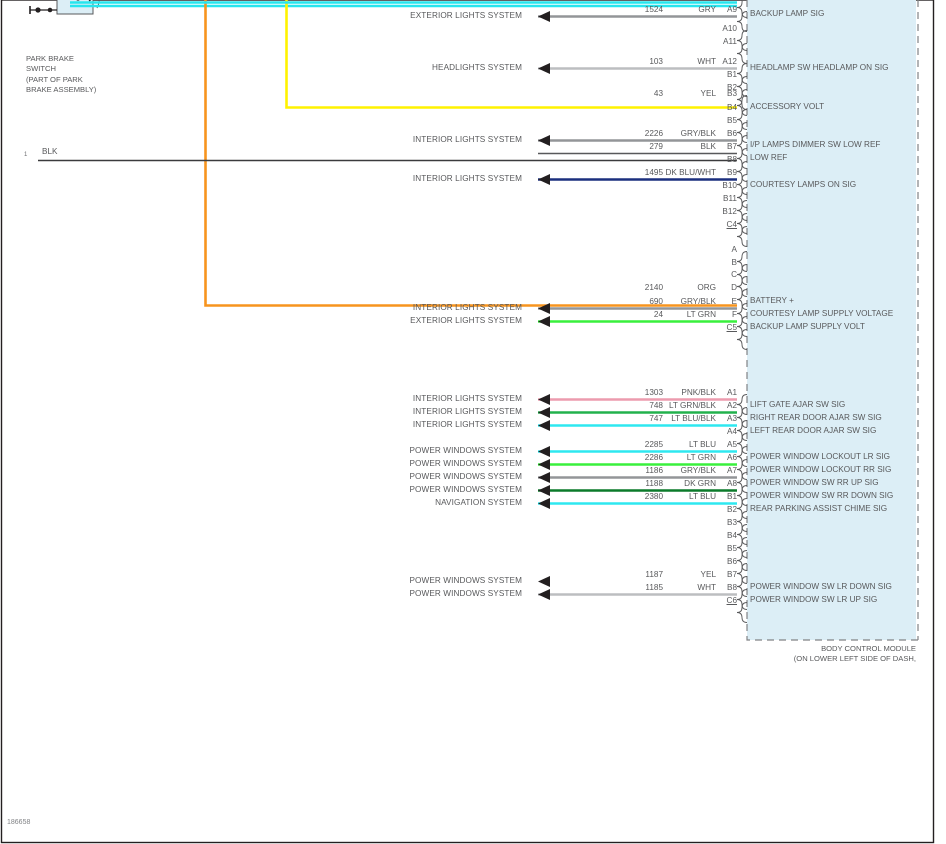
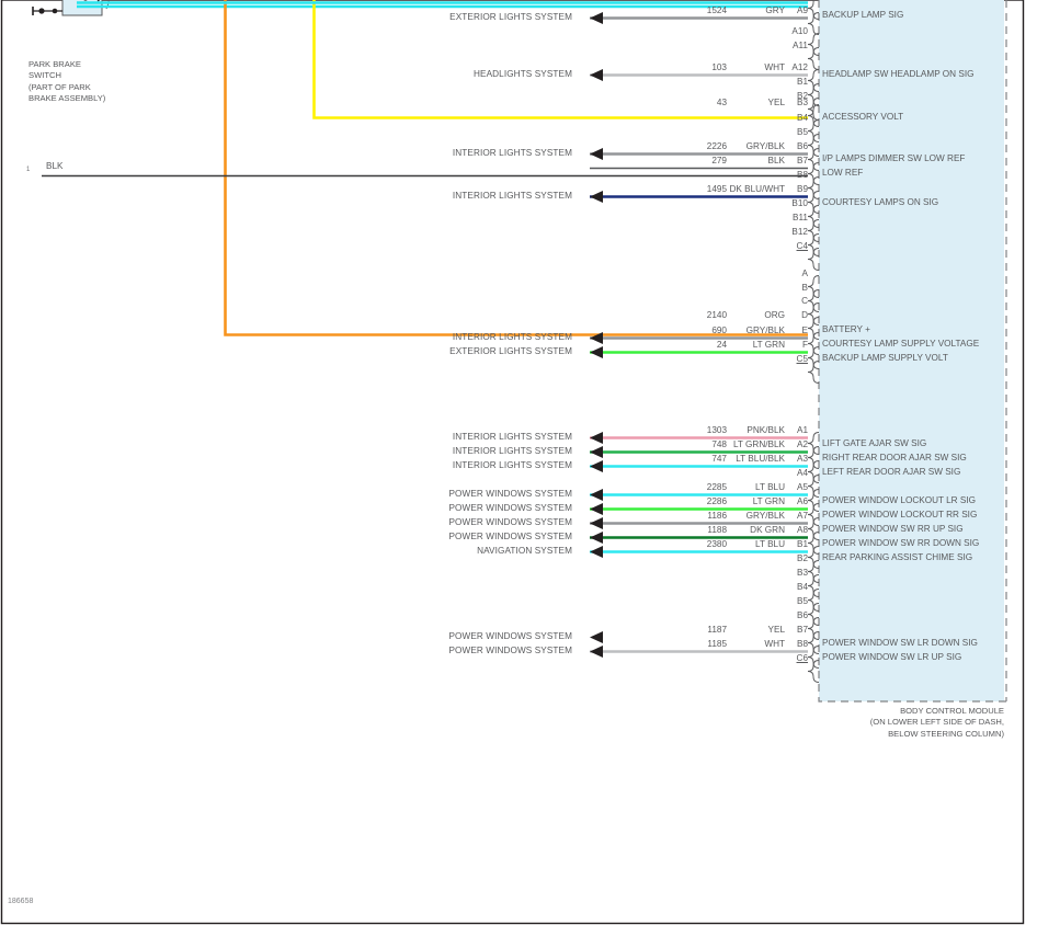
  BLK
  EXTERIOR LIGHTS SYSTEM
  1524
  GRY
  A9
  BACKUP LAMP SIG
  A10
  A11
  HEADLIGHTS SYSTEM
  103
  WHT
  A12
  B1
  HEADLAMP SW HEADLAMP ON SIG
  B2
  43
  YEL
  B3
  B4
  ACCESSORY VOLT
  B5
  INTERIOR LIGHTS SYSTEM
  2226
  GRY/BLK
  B6
  279
  BLK
  B7
  I/P LAMPS DIMMER SW LOW REF
  B8
  LOW REF
  INTERIOR LIGHTS SYSTEM
  1495
  DK BLU/WHT
  B9
  B10
  COURTESY LAMPS ON SIG
  B11
  B12
  C4
  A
  B
  C
  2140
  ORG
  D
  INTERIOR LIGHTS SYSTEM
  690
  GRY/BLK
  E
  BATTERY +
  EXTERIOR LIGHTS SYSTEM
  24
  LT GRN
  F
  COURTESY LAMP SUPPLY VOLTAGE
  C5
  BACKUP LAMP SUPPLY VOLT
  INTERIOR LIGHTS SYSTEM
  1303
  PNK/BLK
  A1
  INTERIOR LIGHTS SYSTEM
  748
  LT GRN/BLK
  A2
  LIFT GATE AJAR SW SIG
  INTERIOR LIGHTS SYSTEM
  747
  LT BLU/BLK
  A3
  RIGHT REAR DOOR AJAR SW SIG
  A4
  LEFT REAR DOOR AJAR SW SIG
  POWER WINDOWS SYSTEM
  2285
  LT BLU
  A5
  POWER WINDOWS SYSTEM
  2286
  LT GRN
  A6
  POWER WINDOW LOCKOUT LR SIG
  POWER WINDOWS SYSTEM
  1186
  GRY/BLK
  A7
  POWER WINDOW LOCKOUT RR SIG
  POWER WINDOWS SYSTEM
  1188
  DK GRN
  A8
  POWER WINDOW SW RR UP SIG
  NAVIGATION SYSTEM
  2380
  LT BLU
  B1
  POWER WINDOW SW RR DOWN SIG
  B2
  REAR PARKING ASSIST CHIME SIG
  B3
  B4
  B5
  B6
  POWER WINDOWS SYSTEM
  1187
  YEL
  B7
  POWER WINDOWS SYSTEM
  1185
  WHT
  B8
  POWER WINDOW SW LR DOWN SIG
  C6
  POWER WINDOW SW LR UP SIG
  PARK BRAKE
  SWITCH
  (PART OF PARK
  BRAKE ASSEMBLY)
  BODY CONTROL MODULE
  (ON LOWER LEFT SIDE OF DASH,
+ BELOW STEERING COLUMN)
